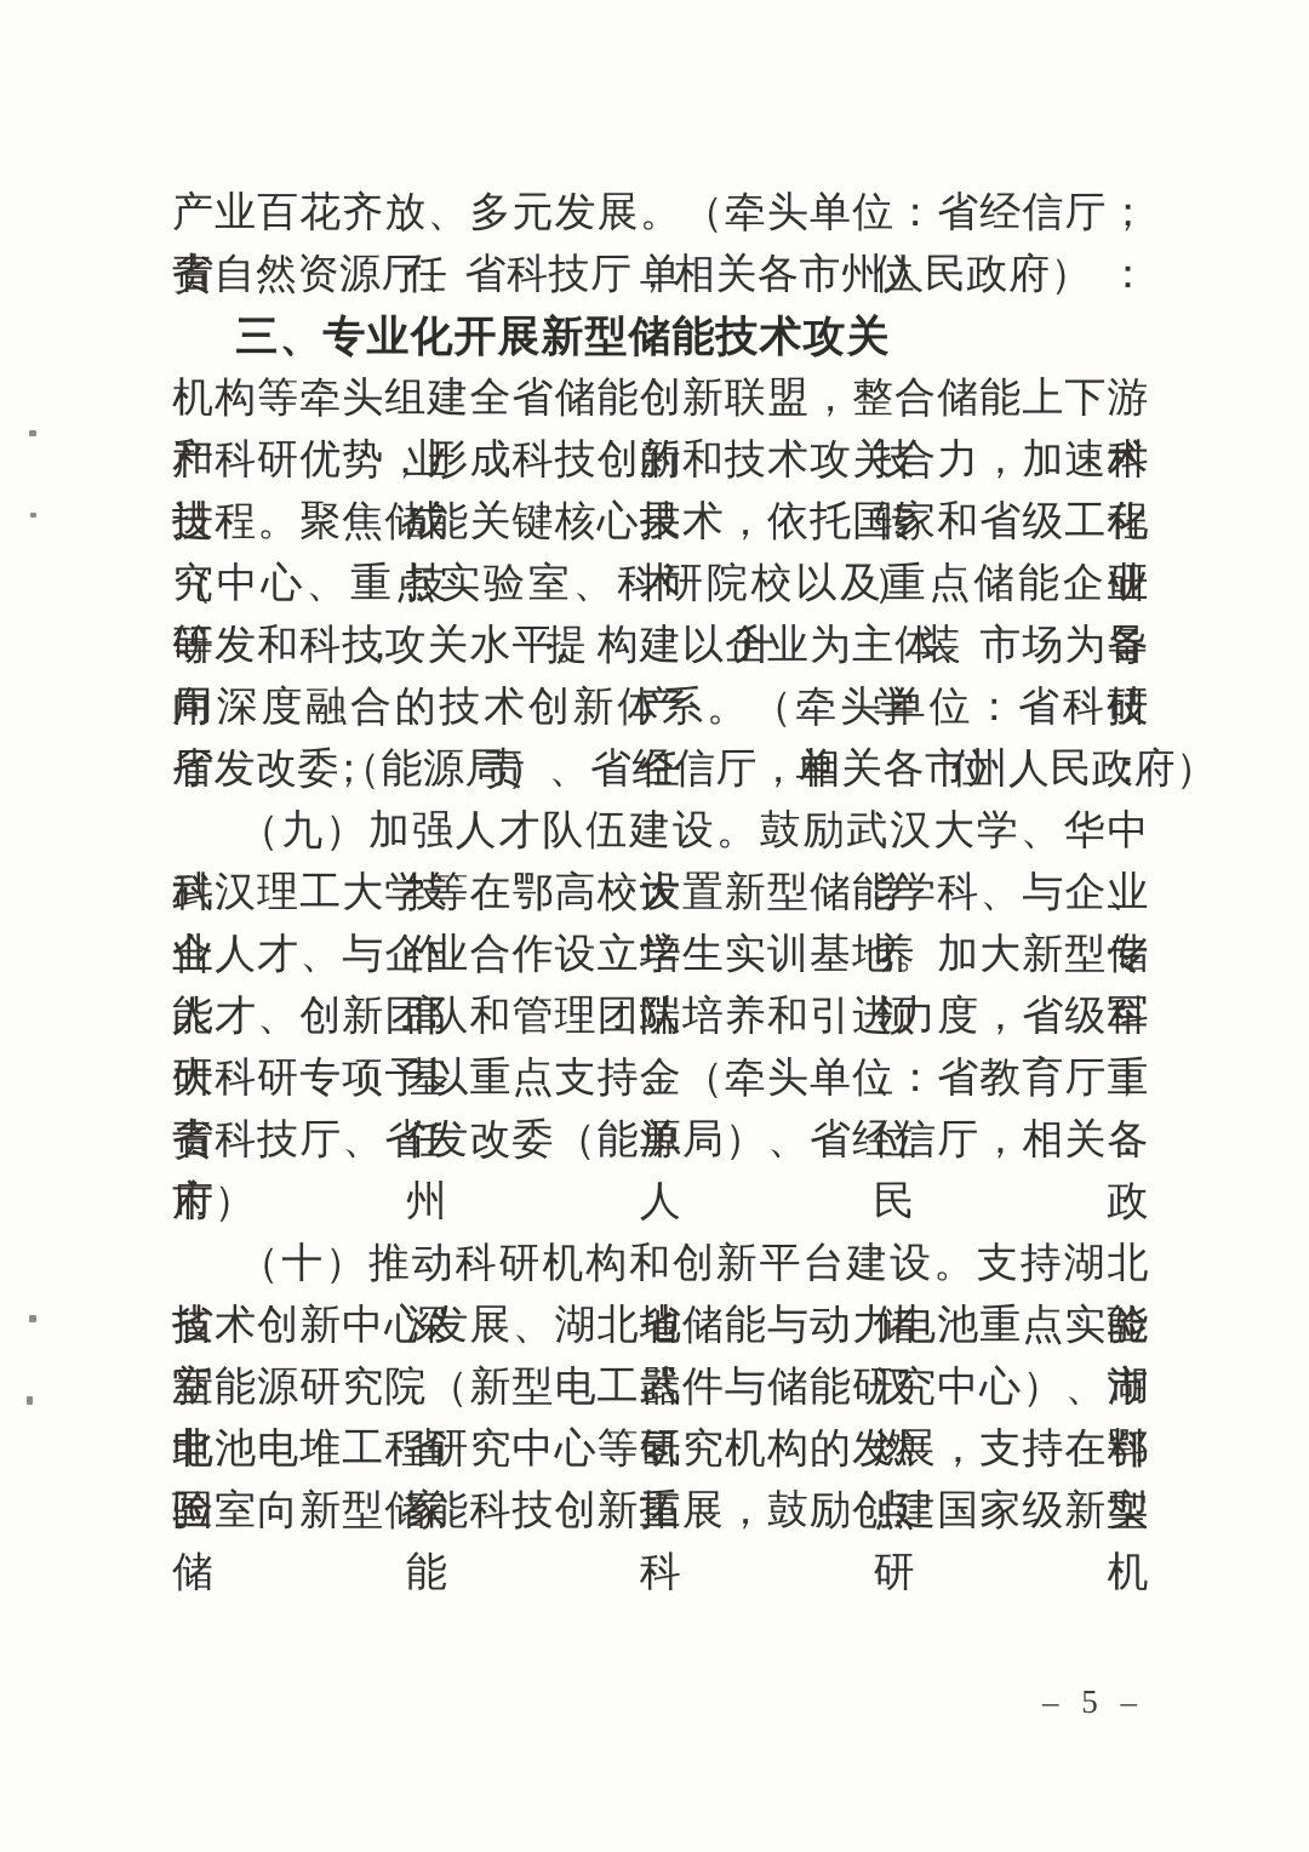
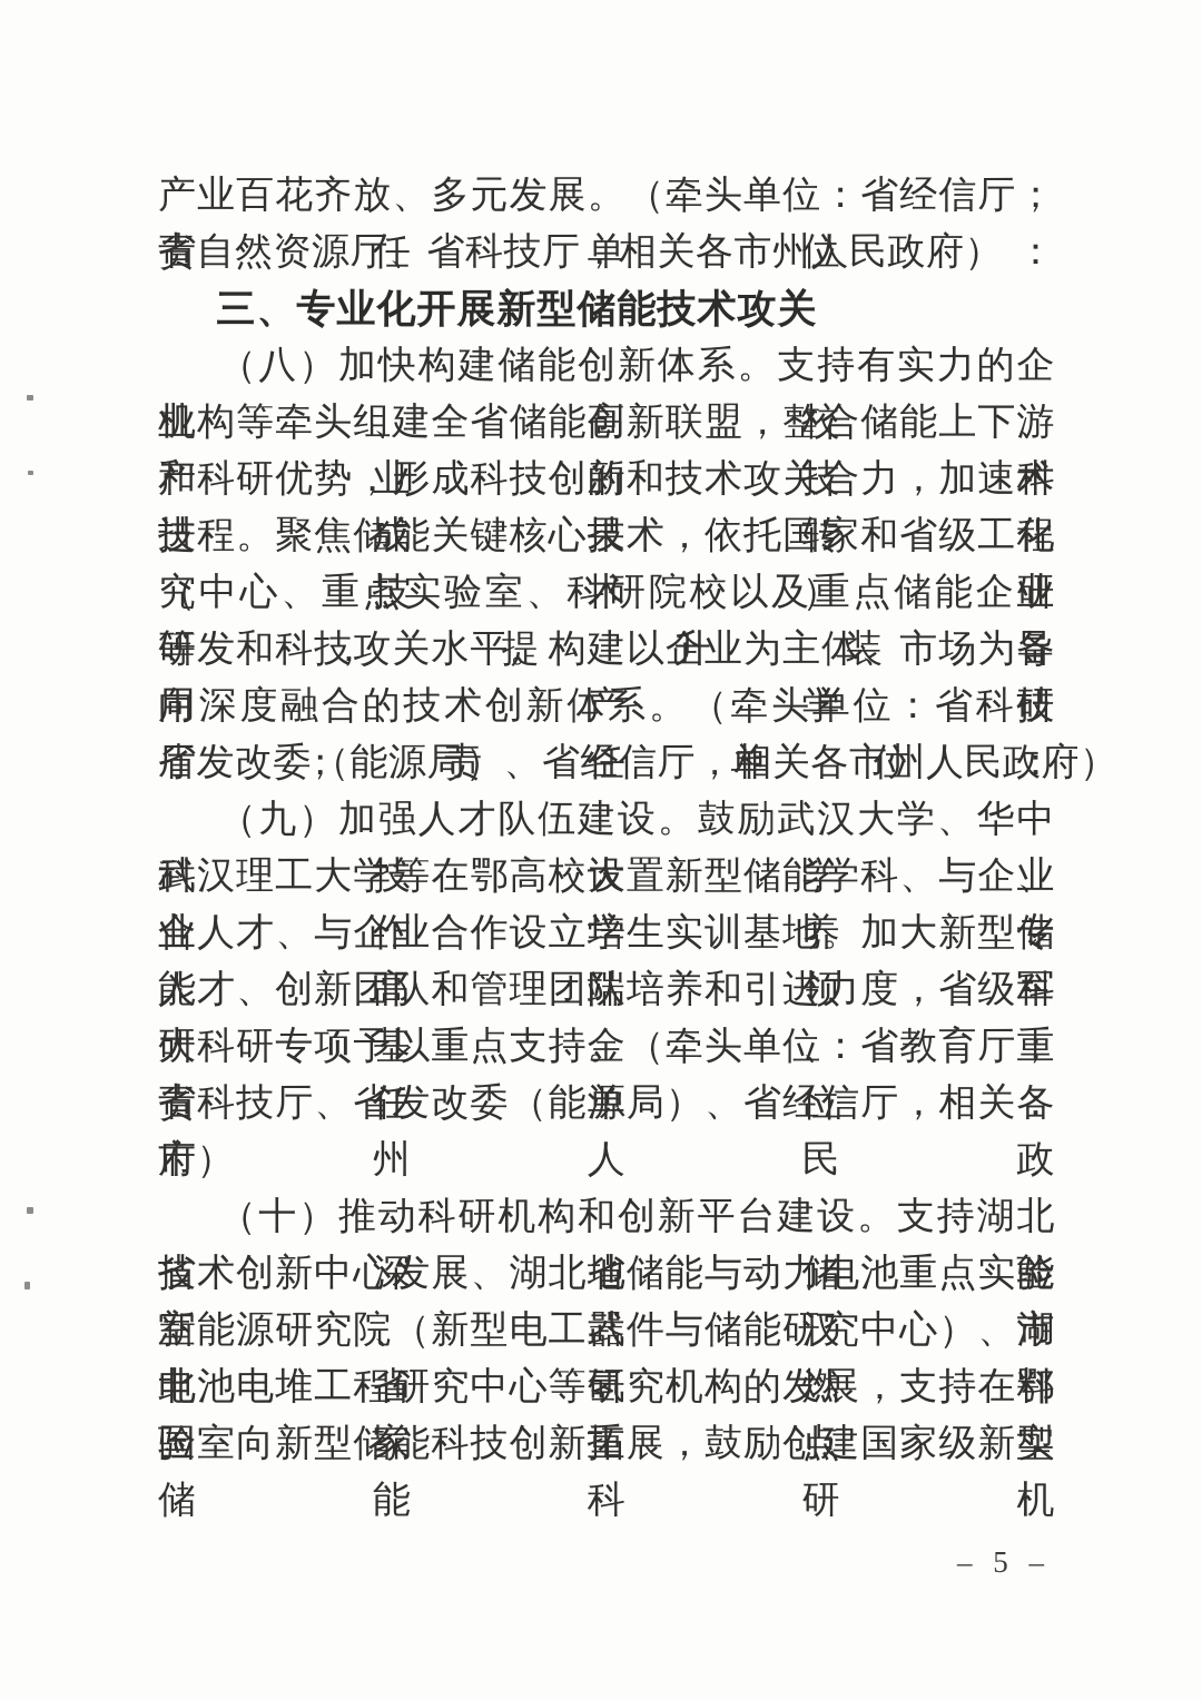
  产业百花齐放、多元发展。（牵头单位：省经信厅；责任单位：
  省自然资源厅、省科技厅，相关各市州人民政府）
  三、专业化开展新型储能技术攻关
+ （八）加快构建储能创新体系。支持有实力的企业、高校、
  机构等牵头组建全省储能创新联盟，整合储能上下游产业的技术
  和科研优势，形成科技创新和技术攻关合力，加速科技成果转化
  进程。聚焦储能关键核心技术，依托国家和省级工程（技术）研
  究中心、重点实验室、科研院校以及重点储能企业等，提升装备
  研发和科技攻关水平。构建以企业为主体、市场为导向、产学研
  用深度融合的技术创新体系。（牵头单位：省科技厅；责任单位：
  省发改委（能源局）、省经信厅，相关各市州人民政府）
  （九）加强人才队伍建设。鼓励武汉大学、华中科技大学、
  武汉理工大学等在鄂高校设置新型储能学科、与企业合作培养专
  业人才、与企业合作设立学生实训基地。加大新型储能高端领军
  人才、创新团队和管理团队培养和引进力度，省级科研基金、重
  大科研专项予以重点支持。（牵头单位：省教育厅；责任单位：
  省科技厅、省发改委（能源局）、省经信厅，相关各市州人民政
  府）
  （十）推动科研机构和创新平台建设。支持湖北省深地储能
  技术创新中心发展、湖北省储能与动力电池重点实验室、武汉市
  新能源研究院（新型电工器件与储能研究中心）、湖北省氢燃料
  电池电堆工程研究中心等研究机构的发展，支持在鄂国家重点实
  验室向新型储能科技创新拓展，鼓励创建国家级新型储能科研机
  – 5 –
